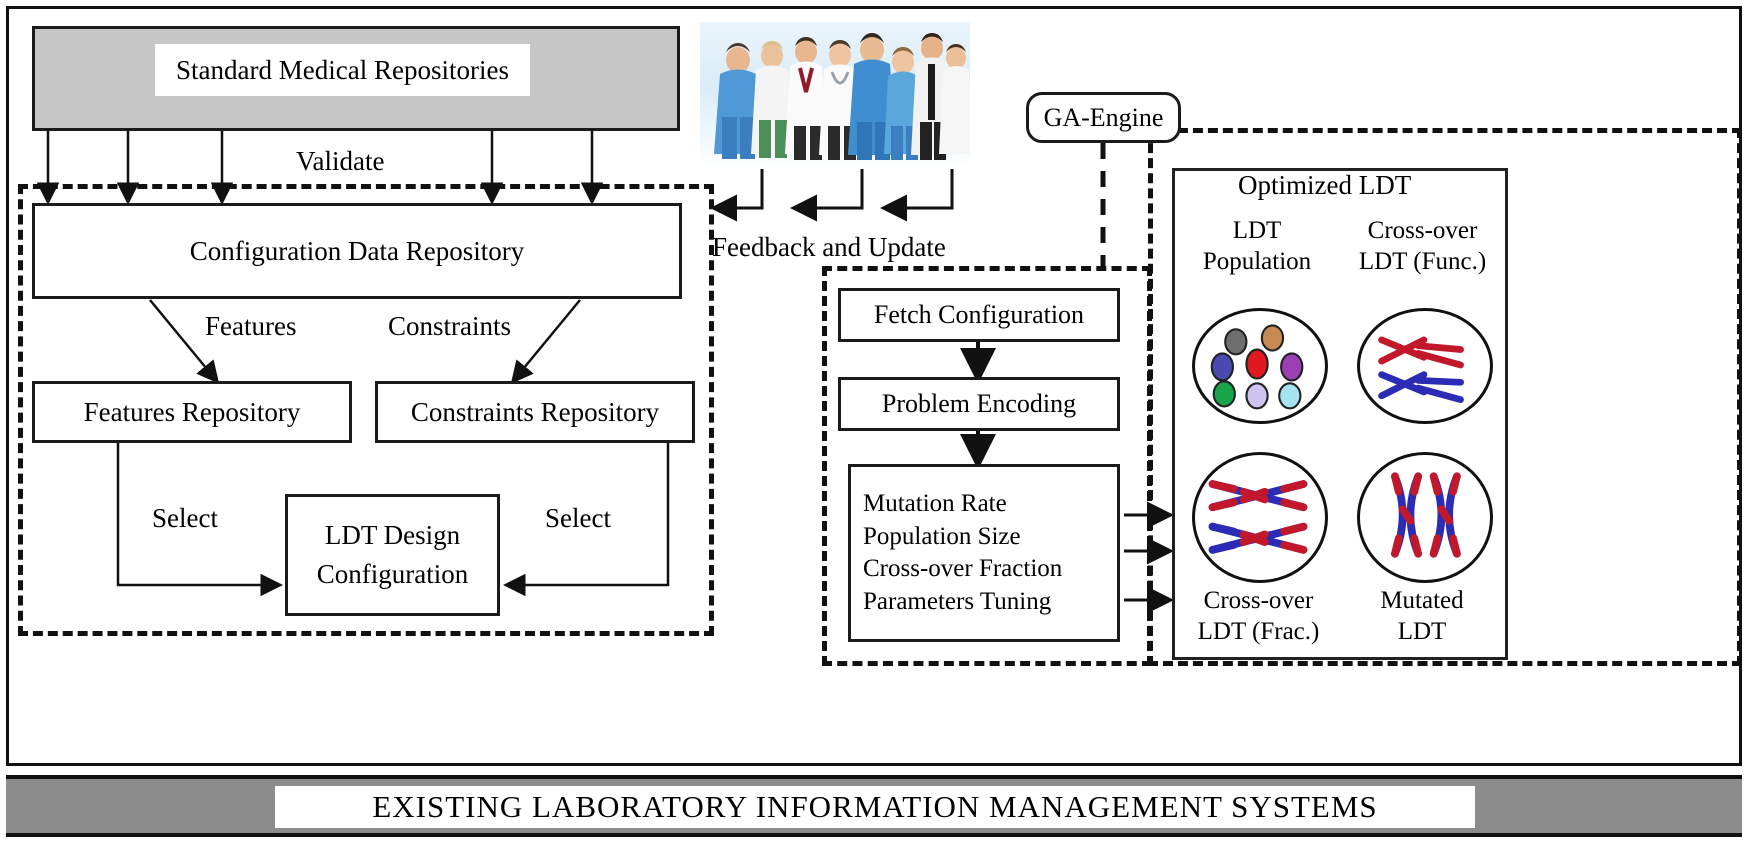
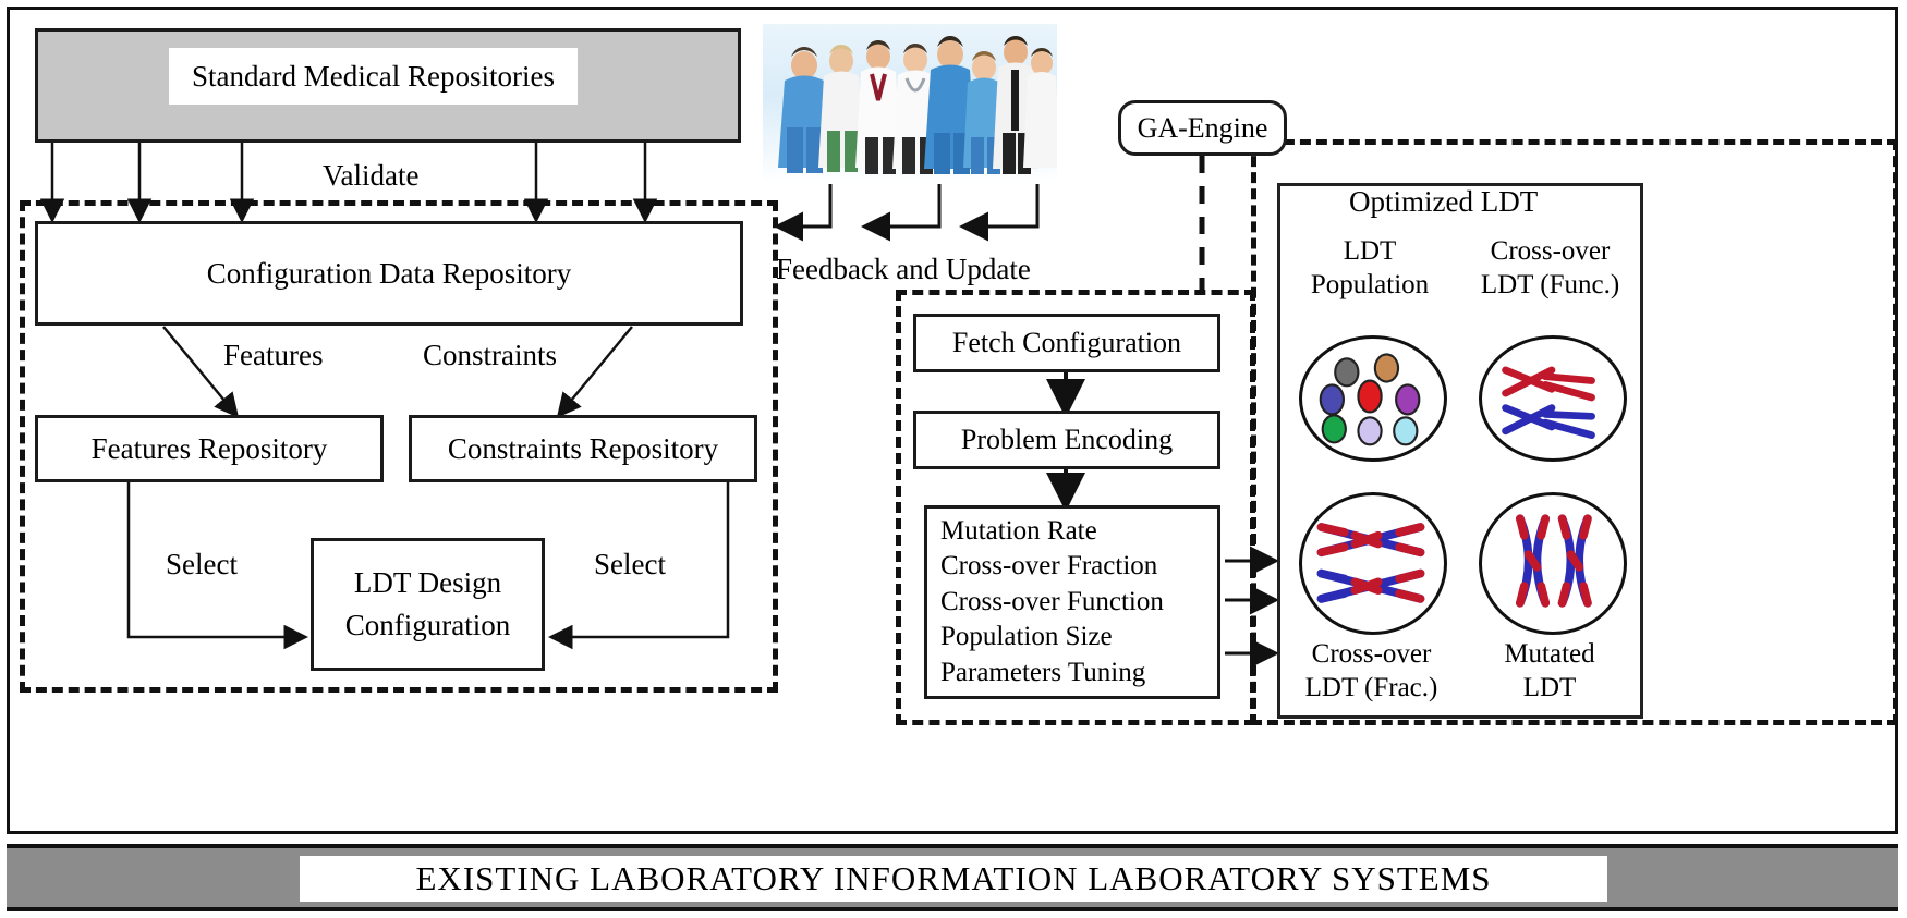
  Standard Medical Repositories
  Validate
  Configuration Data Repository
  Features
  Constraints
  Features Repository
  Constraints Repository
  Select
  Select
  LDT Design
  Configuration
  Feedback and Update
  Fetch Configuration
  Problem Encoding
  Mutation Rate
- Population Size
+ Cross-over Fraction
+ Cross-over Function
- Cross-over Fraction
+ Population Size
  Parameters Tuning
  GA-Engine
  Optimized LDT
  LDT
  Population
  Cross-over
  LDT (Func.)
  Cross-over
  LDT (Frac.)
  Mutated
  LDT
- EXISTING LABORATORY INFORMATION MANAGEMENT SYSTEMS
+ EXISTING LABORATORY INFORMATION LABORATORY SYSTEMS
